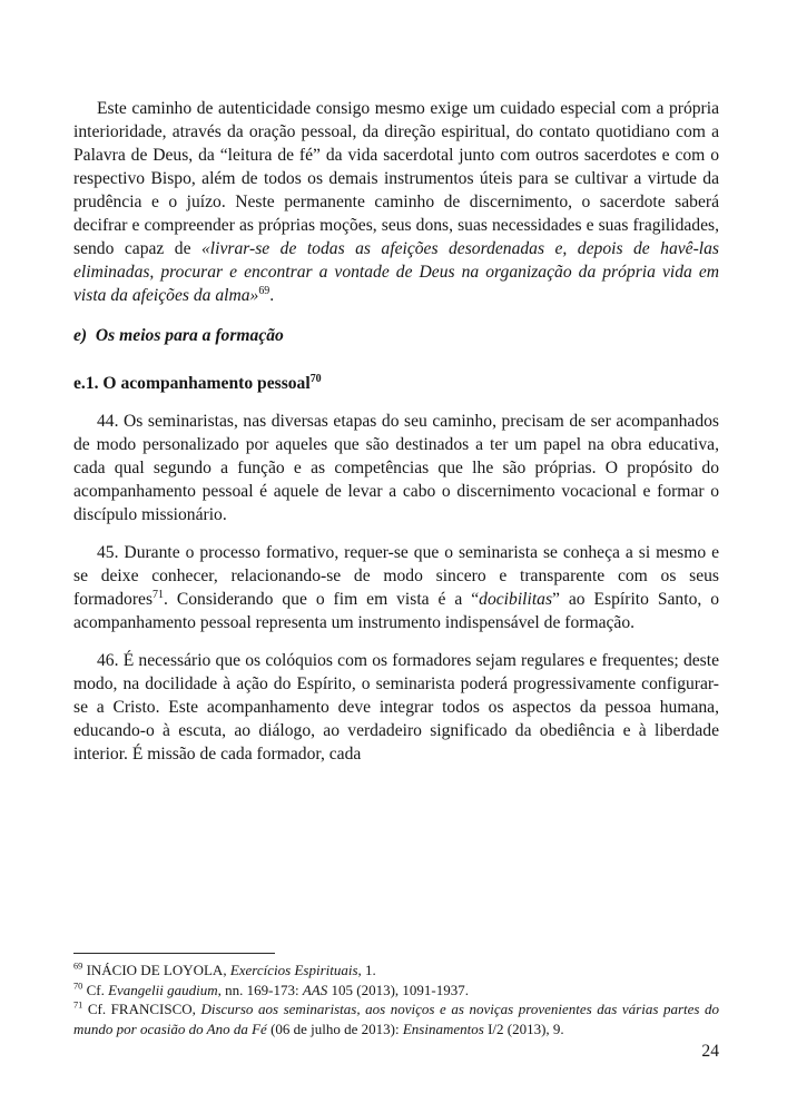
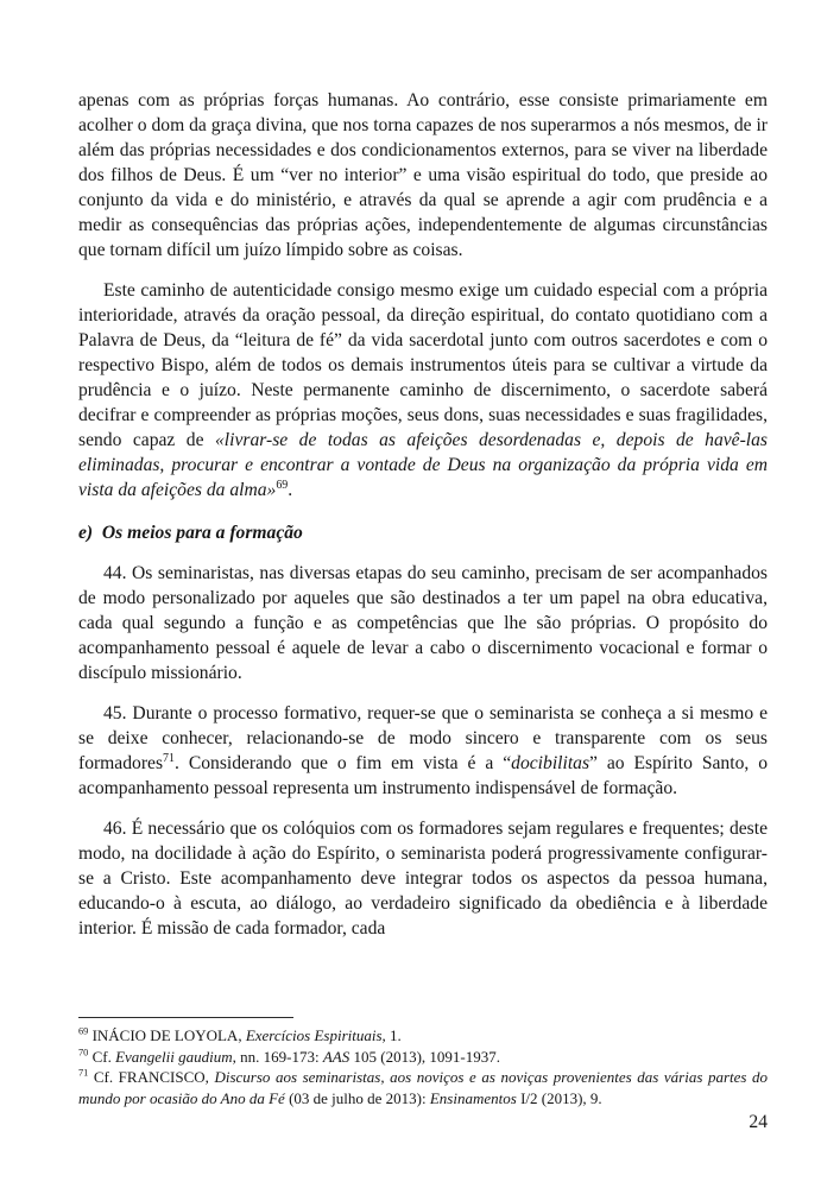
+ apenas com as próprias forças humanas. Ao contrário, esse consiste primariamente em acolher o dom da graça divina, que nos torna capazes de nos superarmos a nós mesmos, de ir além das próprias necessidades e dos condicionamentos externos, para se viver na liberdade dos filhos de Deus. É um “ver no interior” e uma visão espiritual do todo, que preside ao conjunto da vida e do ministério, e através da qual se aprende a agir com prudência e a medir as consequências das próprias ações, independentemente de algumas circunstâncias que tornam difícil um juízo límpido sobre as coisas.
  Este caminho de autenticidade consigo mesmo exige um cuidado especial com a própria interioridade, através da oração pessoal, da direção espiritual, do contato quotidiano com a Palavra de Deus, da “leitura de fé” da vida sacerdotal junto com outros sacerdotes e com o respectivo Bispo, além de todos os demais instrumentos úteis para se cultivar a virtude da prudência e o juízo. Neste permanente caminho de discernimento, o sacerdote saberá decifrar e compreender as próprias moções, seus dons, suas necessidades e suas fragilidades, sendo capaz de «livrar-se de todas as afeições desordenadas e, depois de havê-las eliminadas, procurar e encontrar a vontade de Deus na organização da própria vida em vista da afeições da alma»69.
  e) Os meios para a formação
- e.1. O acompanhamento pessoal70
  44. Os seminaristas, nas diversas etapas do seu caminho, precisam de ser acompanhados de modo personalizado por aqueles que são destinados a ter um papel na obra educativa, cada qual segundo a função e as competências que lhe são próprias. O propósito do acompanhamento pessoal é aquele de levar a cabo o discernimento vocacional e formar o discípulo missionário.
  45. Durante o processo formativo, requer-se que o seminarista se conheça a si mesmo e se deixe conhecer, relacionando-se de modo sincero e transparente com os seus formadores71. Considerando que o fim em vista é a “docibilitas” ao Espírito Santo, o acompanhamento pessoal representa um instrumento indispensável de formação.
  46. É necessário que os colóquios com os formadores sejam regulares e frequentes; deste modo, na docilidade à ação do Espírito, o seminarista poderá progressivamente configurar-se a Cristo. Este acompanhamento deve integrar todos os aspectos da pessoa humana, educando-o à escuta, ao diálogo, ao verdadeiro significado da obediência e à liberdade interior. É missão de cada formador, cada
  69 INÁCIO DE LOYOLA, Exercícios Espirituais, 1.
  70 Cf. Evangelii gaudium, nn. 169-173: AAS 105 (2013), 1091-1937.
- 71 Cf. FRANCISCO, Discurso aos seminaristas, aos noviços e as noviças provenientes das várias partes do mundo por ocasião do Ano da Fé (06 de julho de 2013): Ensinamentos I/2 (2013), 9.
+ 71 Cf. FRANCISCO, Discurso aos seminaristas, aos noviços e as noviças provenientes das várias partes do mundo por ocasião do Ano da Fé (03 de julho de 2013): Ensinamentos I/2 (2013), 9.
  24
